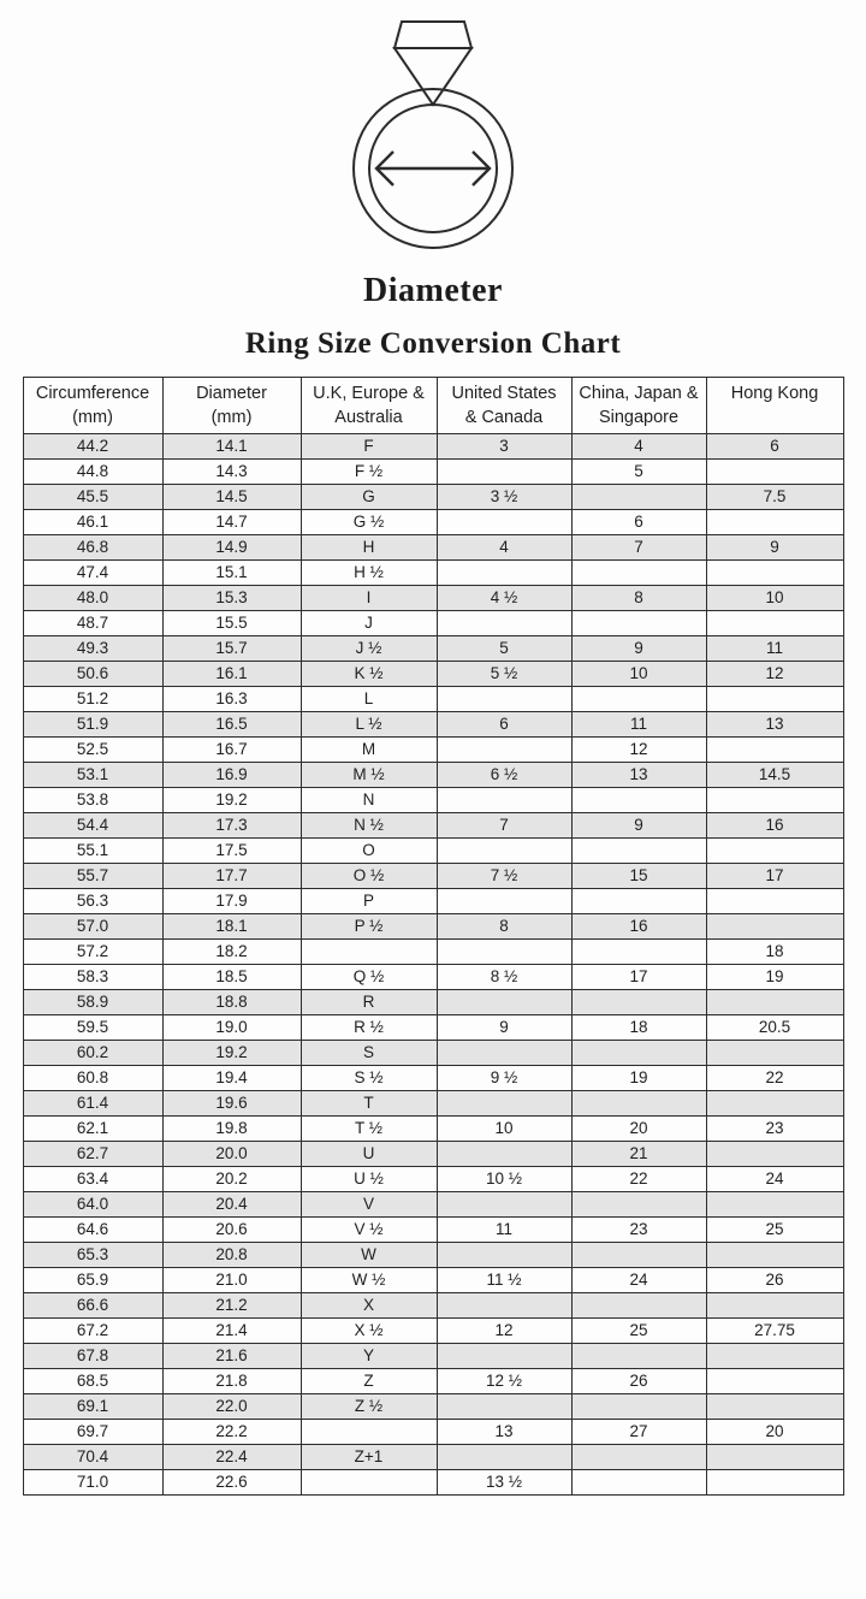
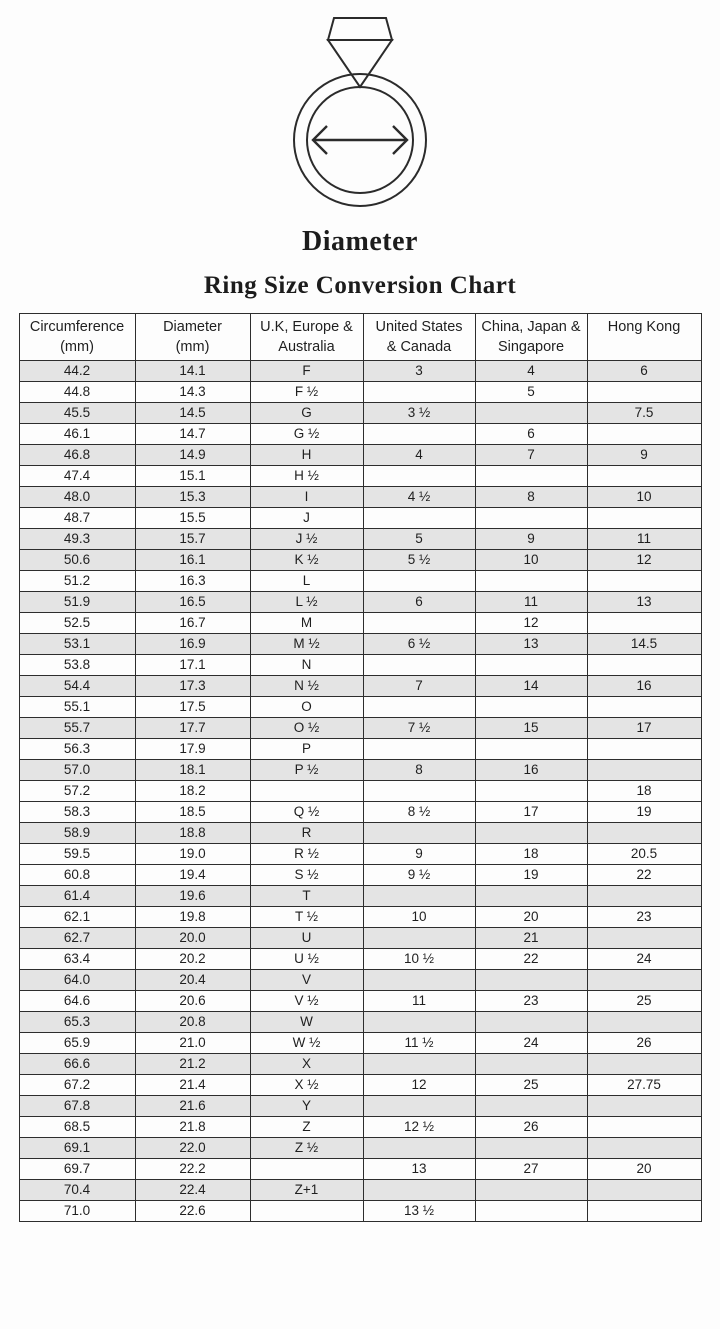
  Diameter
  Ring Size Conversion Chart
  Circumference (mm)	Diameter (mm)	U.K, Europe & Australia	United States & Canada	China, Japan & Singapore	Hong Kong
  44.2	14.1	F	3	4	6
  44.8	14.3	F ½		5
  45.5	14.5	G	3 ½		7.5
  46.1	14.7	G ½		6
  46.8	14.9	H	4	7	9
  47.4	15.1	H ½
  48.0	15.3	I	4 ½	8	10
  48.7	15.5	J
  49.3	15.7	J ½	5	9	11
  50.6	16.1	K ½	5 ½	10	12
  51.2	16.3	L
  51.9	16.5	L ½	6	11	13
  52.5	16.7	M		12
  53.1	16.9	M ½	6 ½	13	14.5
- 53.8	19.2	N
+ 53.8	17.1	N
- 54.4	17.3	N ½	7	9	16
+ 54.4	17.3	N ½	7	14	16
  55.1	17.5	O
  55.7	17.7	O ½	7 ½	15	17
  56.3	17.9	P
  57.0	18.1	P ½	8	16
  57.2	18.2				18
  58.3	18.5	Q ½	8 ½	17	19
  58.9	18.8	R
  59.5	19.0	R ½	9	18	20.5
- 60.2	19.2	S
  60.8	19.4	S ½	9 ½	19	22
  61.4	19.6	T
  62.1	19.8	T ½	10	20	23
  62.7	20.0	U		21
  63.4	20.2	U ½	10 ½	22	24
  64.0	20.4	V
  64.6	20.6	V ½	11	23	25
  65.3	20.8	W
  65.9	21.0	W ½	11 ½	24	26
  66.6	21.2	X
  67.2	21.4	X ½	12	25	27.75
  67.8	21.6	Y
  68.5	21.8	Z	12 ½	26
  69.1	22.0	Z ½
  69.7	22.2		13	27	20
  70.4	22.4	Z+1
  71.0	22.6		13 ½
